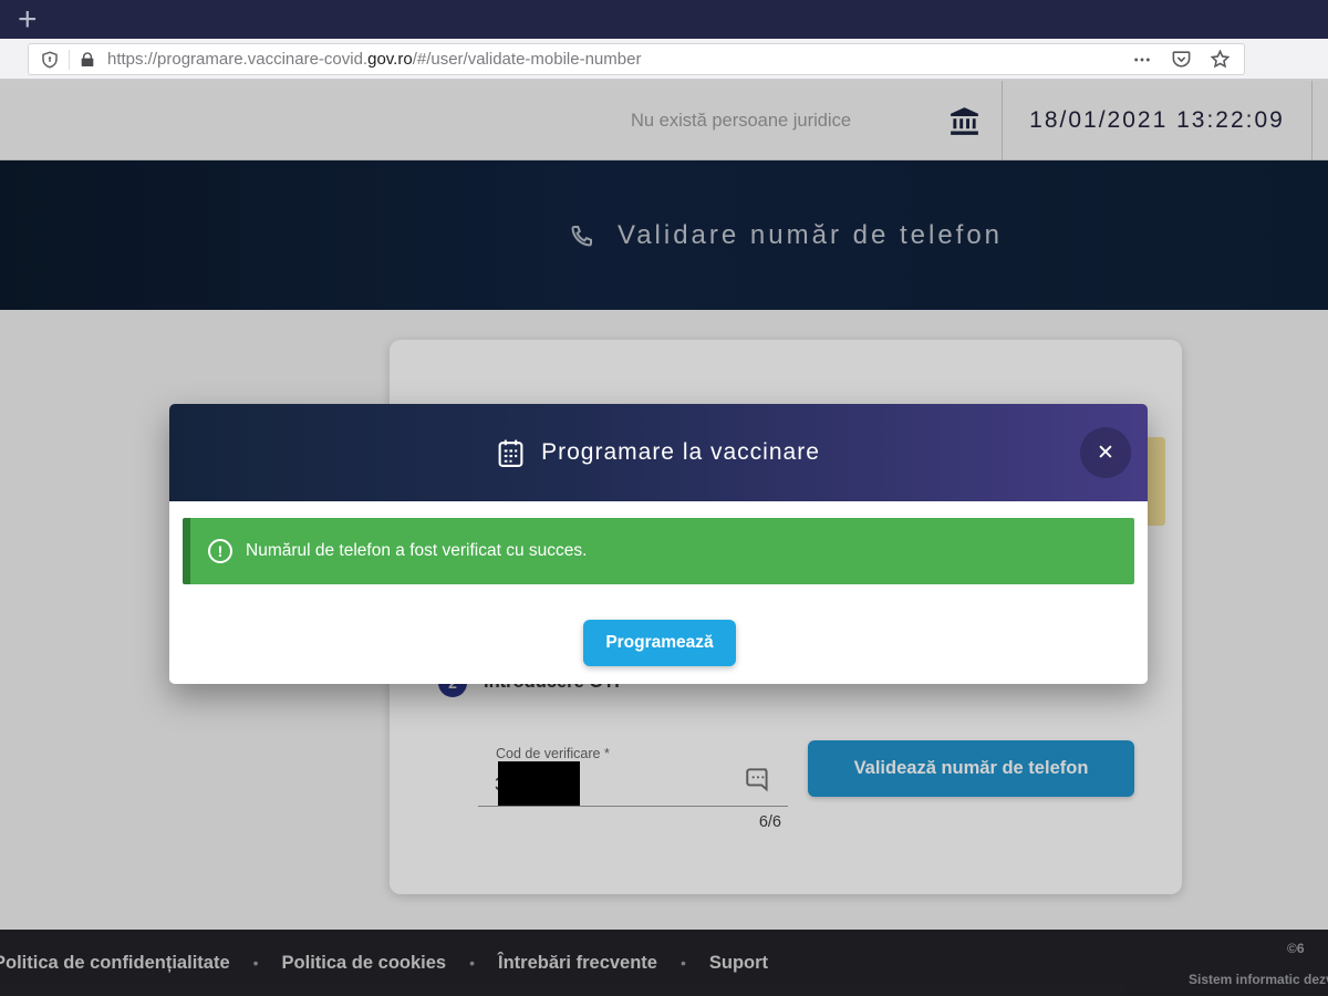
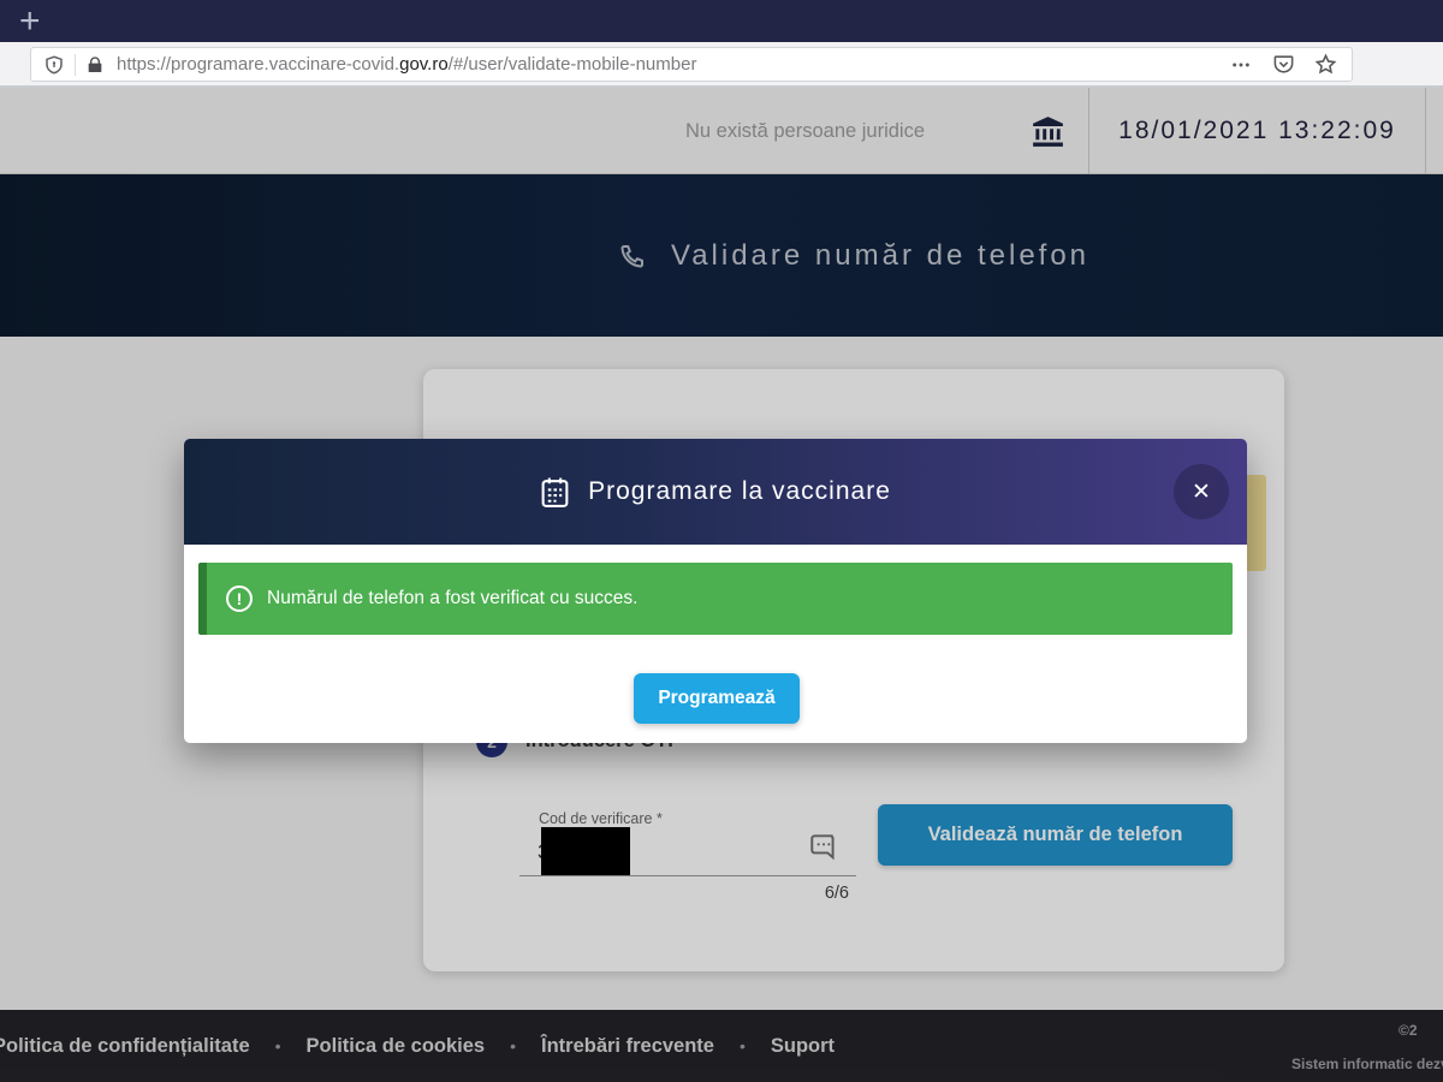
  +
  https://programare.vaccinare-covid.gov.ro/#/user/validate-mobile-number
  Nu există persoane juridice
  18/01/2021 13:22:09
  Validare număr de telefon
  Cod de verificare *
  6/6
  Validează număr de telefon
  olitica de confidențialitate
  •
  Politica de cookies
  •
  Întrebări frecvente
  •
  Suport
- ©6
+ ©2
  Sistem informatic dez
  Programare la vaccinare
  ✕
  !
  Numărul de telefon a fost verificat cu succes.
  Programează
